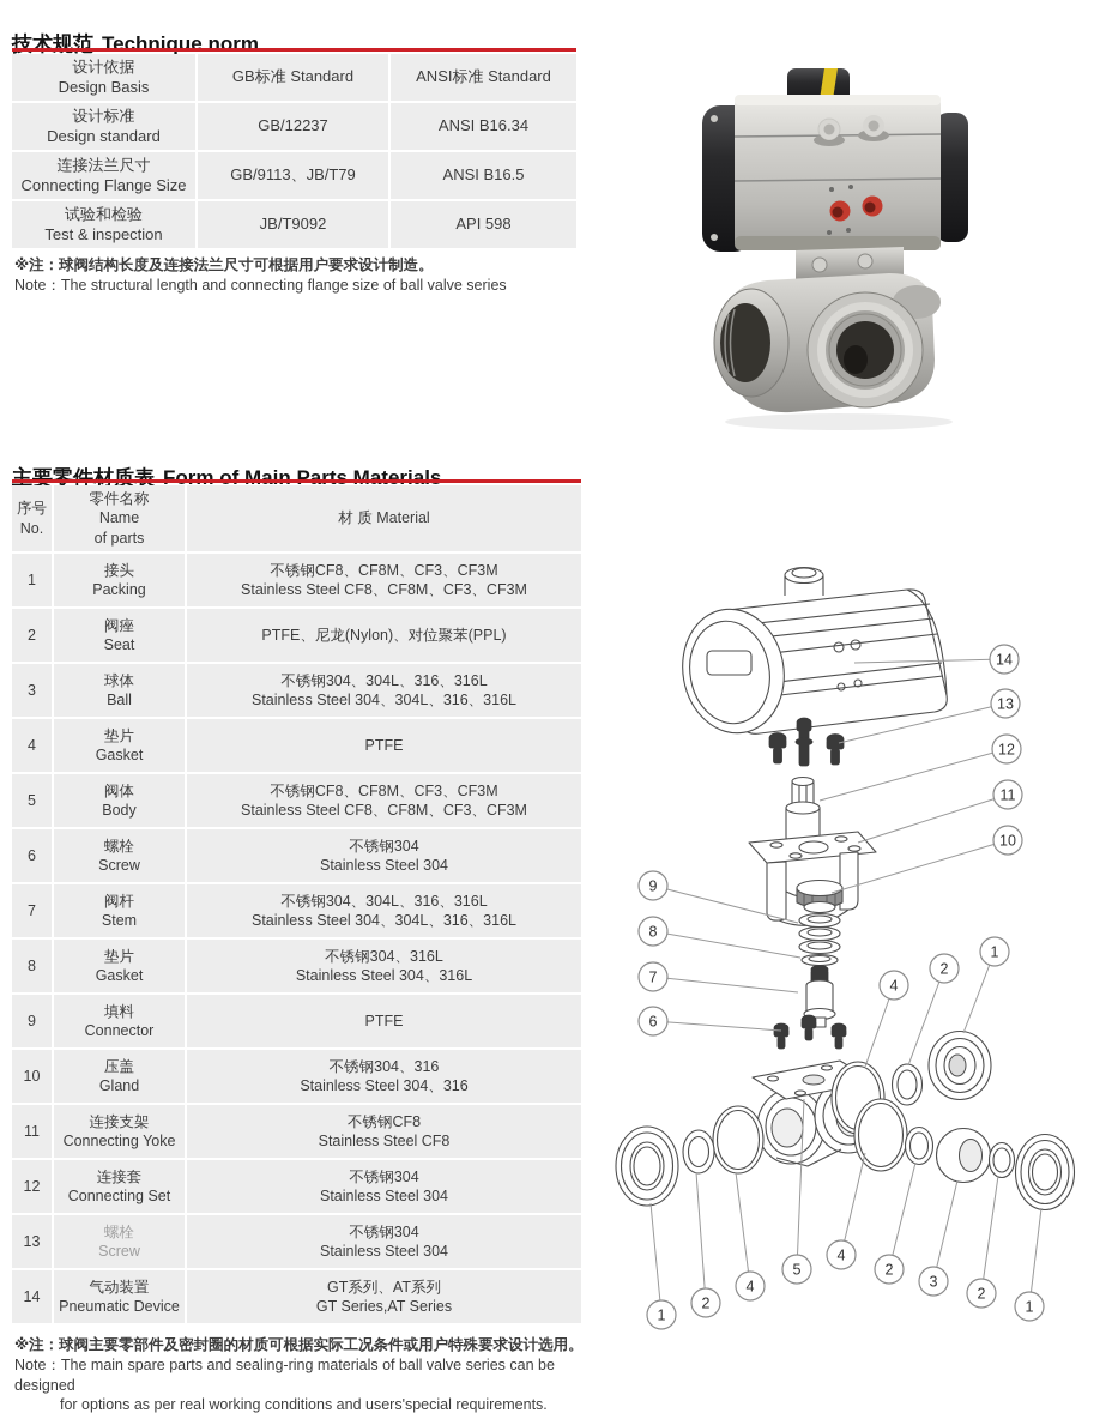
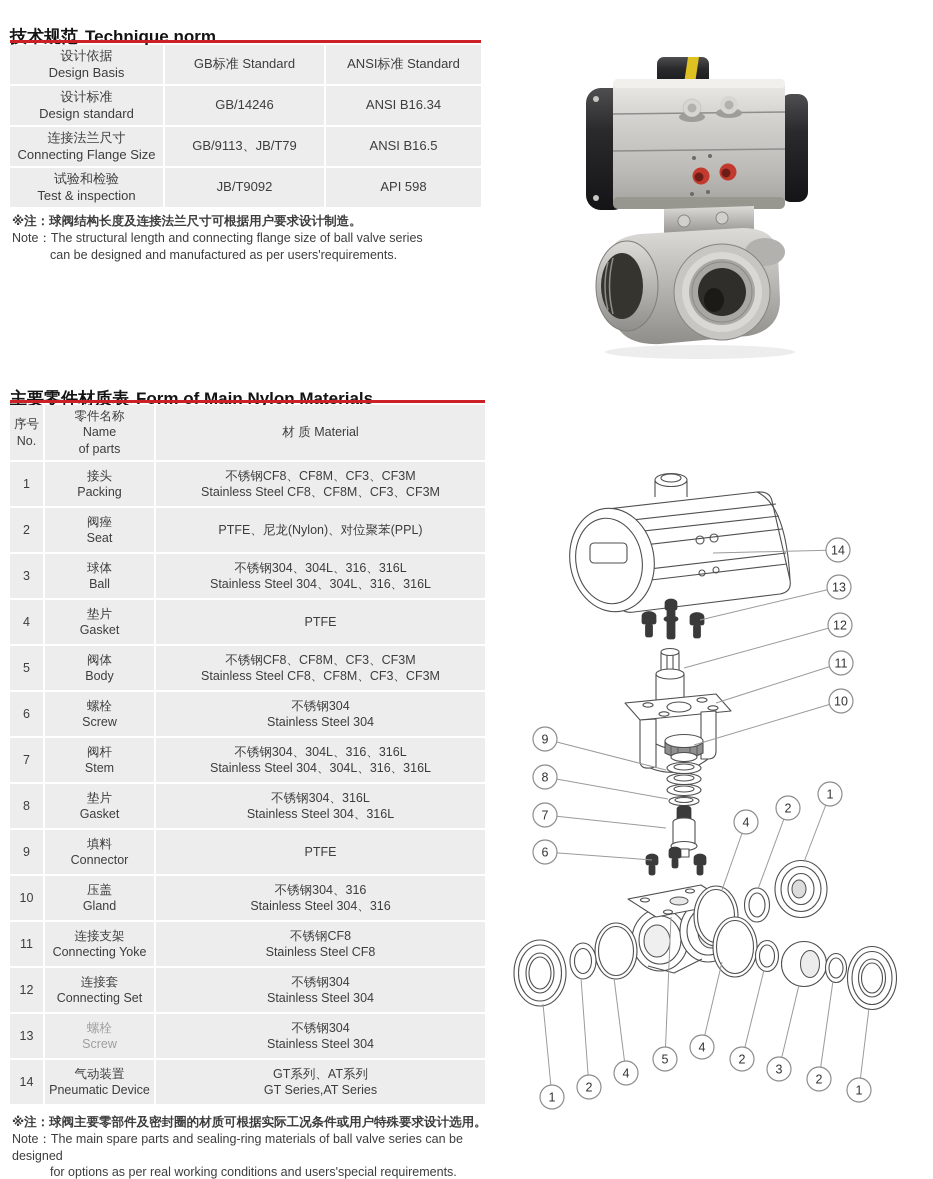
  技术规范 Technique norm
  设计依据
  Design Basis
  GB标准 Standard
  ANSI标准 Standard
  设计标准
  Design standard
- GB/12237
+ GB/14246
  ANSI B16.34
  连接法兰尺寸
  Connecting Flange Size
  GB/9113、JB/T79
  ANSI B16.5
  试验和检验
  Test & inspection
  JB/T9092
  API 598
  ※注：球阀结构长度及连接法兰尺寸可根据用户要求设计制造。
  Note：The structural length and connecting flange size of ball valve series
+ can be designed and manufactured as per users'requirements.
- 主要零件材质表 Form of Main Parts Materials
+ 主要零件材质表 Form of Main Nylon Materials
  序号
  No.
  零件名称
  Name
  of parts
  材 质 Material
  1
  接头
  Packing
  不锈钢CF8、CF8M、CF3、CF3M
  Stainless Steel CF8、CF8M、CF3、CF3M
  2
  阀痤
  Seat
  PTFE、尼龙(Nylon)、对位聚苯(PPL)
  3
  球体
  Ball
  不锈钢304、304L、316、316L
  Stainless Steel 304、304L、316、316L
  4
  垫片
  Gasket
  PTFE
  5
  阀体
  Body
  不锈钢CF8、CF8M、CF3、CF3M
  Stainless Steel CF8、CF8M、CF3、CF3M
  6
  螺栓
  Screw
  不锈钢304
  Stainless Steel 304
  7
  阀杆
  Stem
  不锈钢304、304L、316、316L
  Stainless Steel 304、304L、316、316L
  8
  垫片
  Gasket
  不锈钢304、316L
  Stainless Steel 304、316L
  9
  填料
  Connector
  PTFE
  10
  压盖
  Gland
  不锈钢304、316
  Stainless Steel 304、316
  11
  连接支架
  Connecting Yoke
  不锈钢CF8
  Stainless Steel CF8
  12
  连接套
  Connecting Set
  不锈钢304
  Stainless Steel 304
  13
  螺栓
  Screw
  不锈钢304
  Stainless Steel 304
  14
  气动装置
  Pneumatic Device
  GT系列、AT系列
  GT Series,AT Series
  ※注：球阀主要零部件及密封圈的材质可根据实际工况条件或用户特殊要求设计选用。
  Note：The main spare parts and sealing-ring materials of ball valve series can be designed
  for options as per real working conditions and users'special requirements.
  14
  13
  12
  11
  10
  9
  8
  7
  6
  1
  2
  4
  1
  2
  4
  5
  4
  2
  3
  2
  1
